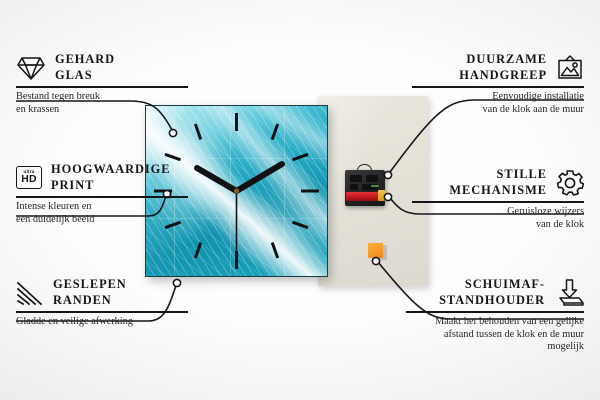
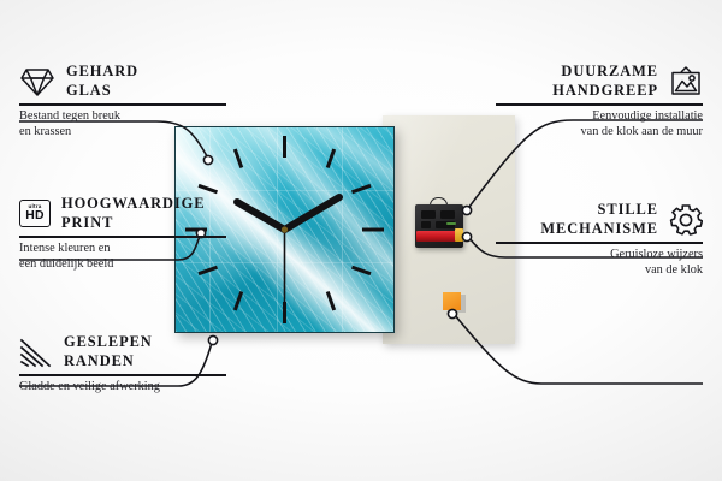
  GEHARD
  GLAS
  Bestand tegen breuk
  en krassen
  HD
  HOOGWAARDIGE
  PRINT
  Intense kleuren en
  een duidelijk beeld
  GESLEPEN
  RANDEN
  Gladde en veilige afwerking
  DUURZAME
  HANDGREEP
  Eenvoudige installatie
  van de klok aan de muur
  STILLE
  MECHANISME
  Geruisloze wijzers
  van de klok
- SCHUIMAF-
- STANDHOUDER
- Maakt het behouden van een gelijke
- afstand tussen de klok en de muur mogelijk
